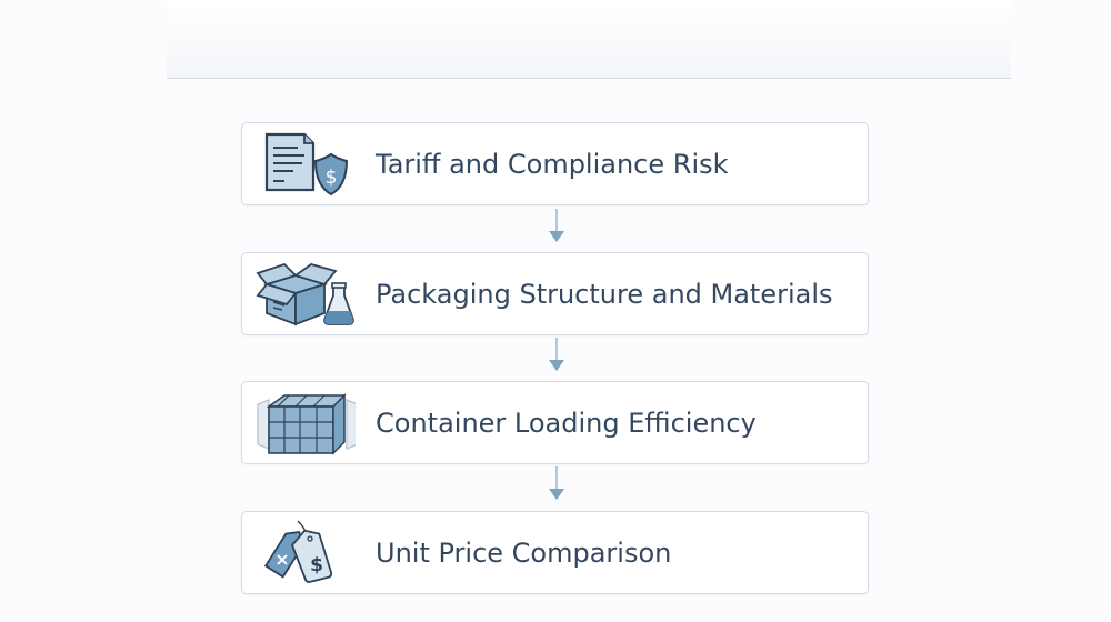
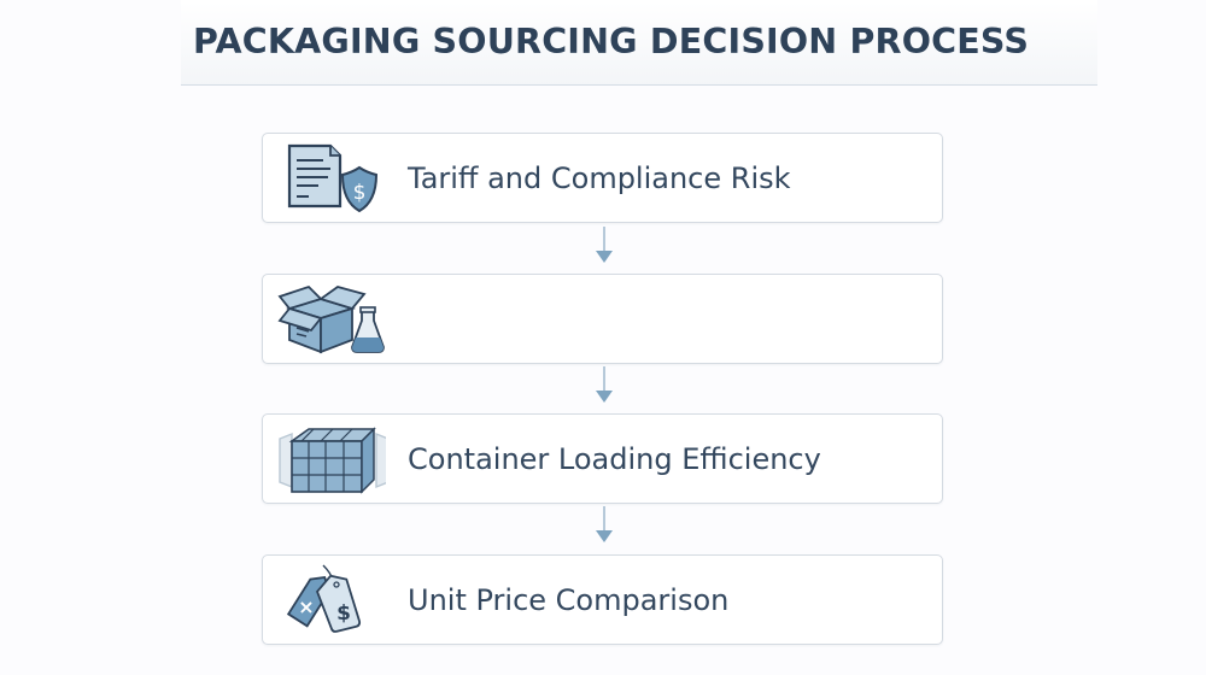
+ PACKAGING SOURCING DECISION PROCESS
  $
  Tariff and Compliance Risk
- Packaging Structure and Materials
  Container Loading Efficiency
  ×
  $
  Unit Price Comparison
